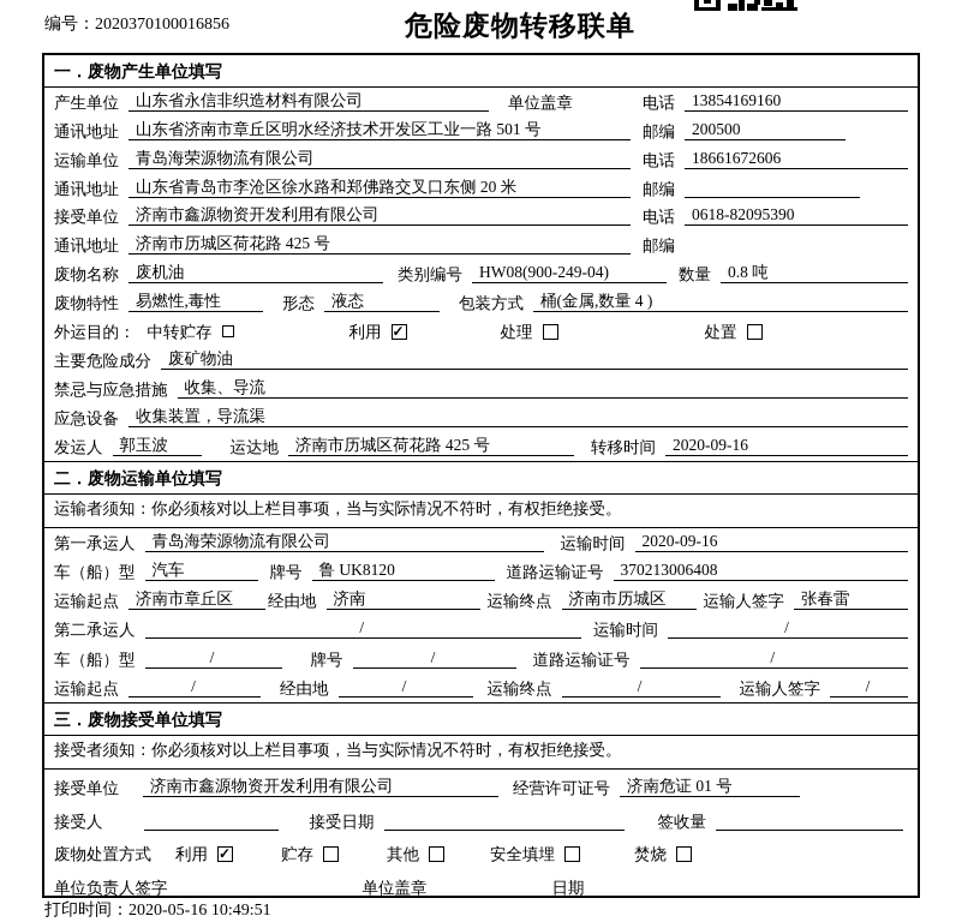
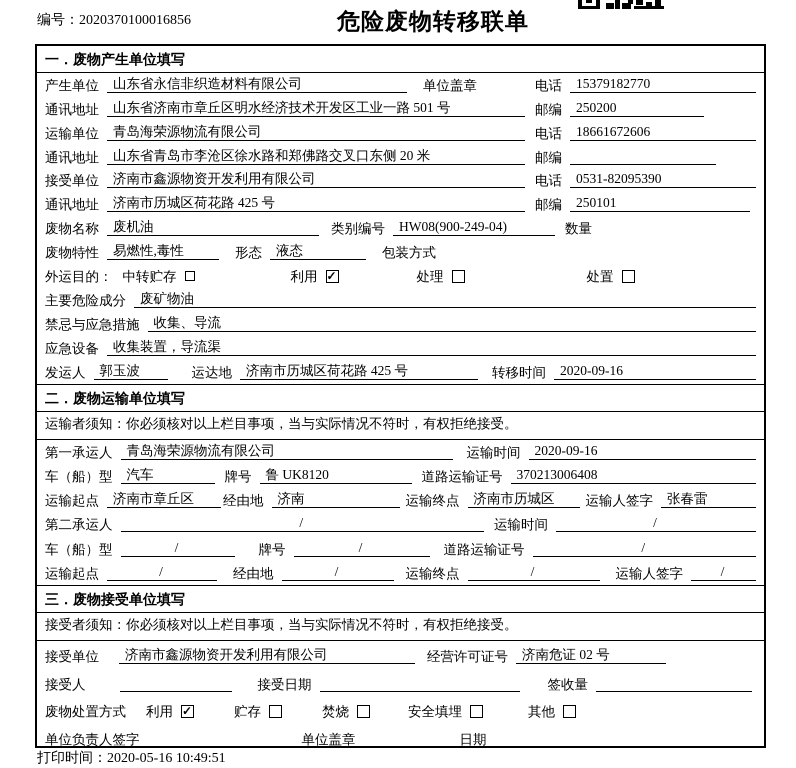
  编号：2020370100016856
  危险废物转移联单
  一．废物产生单位填写
  产生单位
  山东省永信非织造材料有限公司
  单位盖章
  电话
- 13854169160
+ 15379182770
  通讯地址
  山东省济南市章丘区明水经济技术开发区工业一路 501 号
  邮编
- 200500
+ 250200
  运输单位
  青岛海荣源物流有限公司
  电话
  18661672606
  通讯地址
  山东省青岛市李沧区徐水路和郑佛路交叉口东侧 20 米
  邮编
  接受单位
  济南市鑫源物资开发利用有限公司
  电话
- 0618-82095390
+ 0531-82095390
  通讯地址
  济南市历城区荷花路 425 号
  邮编
+ 250101
  废物名称
  废机油
  类别编号
  HW08(900-249-04)
  数量
- 0.8 吨
  废物特性
  易燃性,毒性
  形态
  液态
  包装方式
- 桶(金属,数量 4 )
  外运目的：
  中转贮存
  利用
  处理
  处置
  主要危险成分
  废矿物油
  禁忌与应急措施
  收集、导流
  应急设备
  收集装置，导流渠
  发运人
  郭玉波
  运达地
  济南市历城区荷花路 425 号
  转移时间
  2020-09-16
  二．废物运输单位填写
  运输者须知：你必须核对以上栏目事项，当与实际情况不符时，有权拒绝接受。
  第一承运人
  青岛海荣源物流有限公司
  运输时间
  2020-09-16
  车（船）型
  汽车
  牌号
  鲁 UK8120
  道路运输证号
  370213006408
  运输起点
  济南市章丘区
  经由地
  济南
  运输终点
  济南市历城区
  运输人签字
  张春雷
  第二承运人
  /
  运输时间
  /
  车（船）型
  /
  牌号
  /
  道路运输证号
  /
  运输起点
  /
  经由地
  /
  运输终点
  /
  运输人签字
  /
  三．废物接受单位填写
  接受者须知：你必须核对以上栏目事项，当与实际情况不符时，有权拒绝接受。
  接受单位
  济南市鑫源物资开发利用有限公司
  经营许可证号
- 济南危证 01 号
+ 济南危证 02 号
  接受人
  接受日期
  签收量
  废物处置方式
  利用
  贮存
- 其他
+ 焚烧
  安全填埋
- 焚烧
+ 其他
  单位负责人签字
  单位盖章
  日期
  打印时间：2020-05-16 10:49:51
